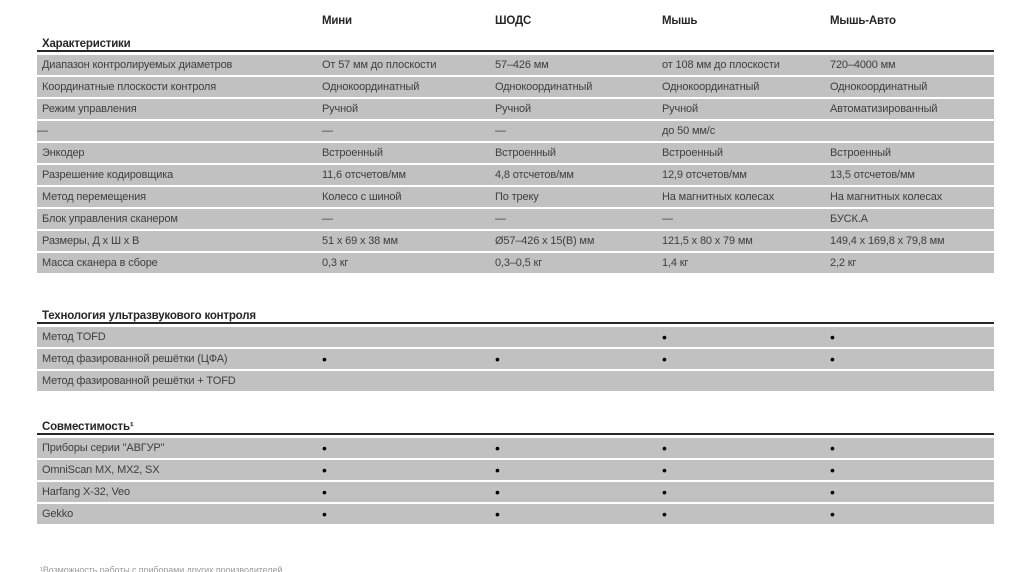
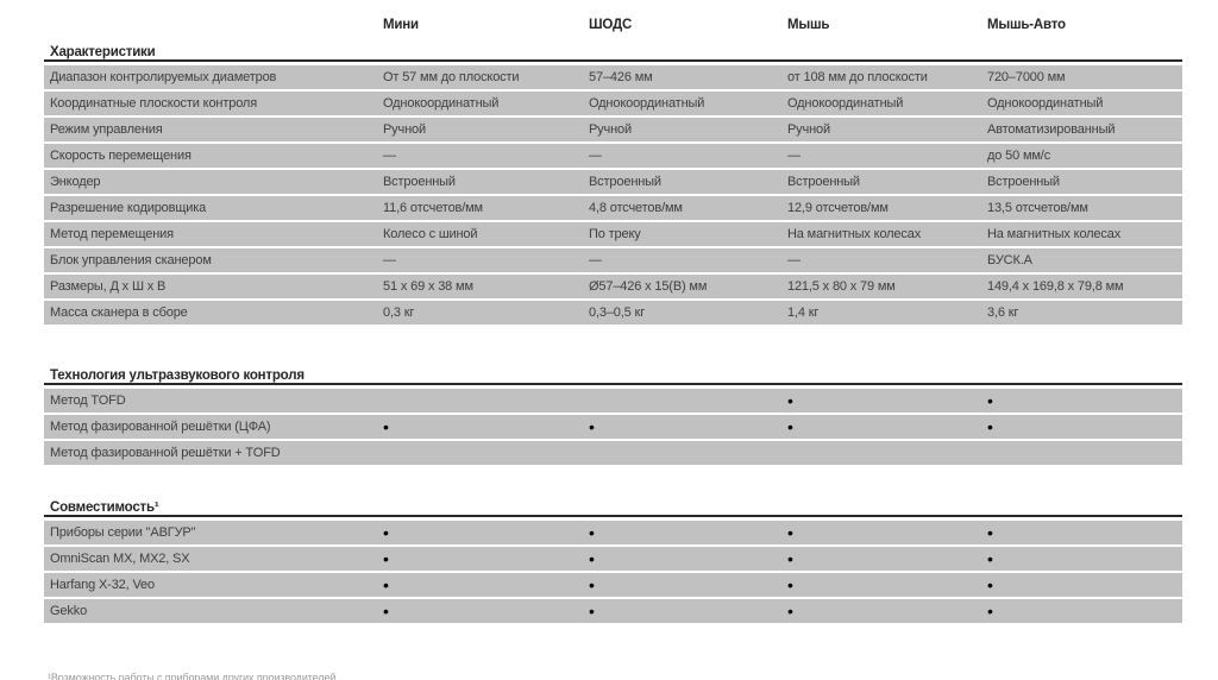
  Мини
  ШОДС
  Мышь
  Мышь-Авто
  Характеристики
  Диапазон контролируемых диаметров
  От 57 мм до плоскости
  57–426 мм
  от 108 мм до плоскости
- 720–4000 мм
+ 720–7000 мм
  Координатные плоскости контроля
  Однокоординатный
  Однокоординатный
  Однокоординатный
  Однокоординатный
  Режим управления
  Ручной
  Ручной
  Ручной
  Автоматизированный
+ Скорость перемещения
  —
  —
  —
  до 50 мм/с
  Энкодер
  Встроенный
  Встроенный
  Встроенный
  Встроенный
  Разрешение кодировщика
  11,6 отсчетов/мм
  4,8 отсчетов/мм
  12,9 отсчетов/мм
  13,5 отсчетов/мм
  Метод перемещения
  Колесо с шиной
  По треку
  На магнитных колесах
  На магнитных колесах
  Блок управления сканером
  —
  —
  —
  БУСК.А
  Размеры, Д х Ш х В
  51 x 69 x 38 мм
  Ø57–426 x 15(В) мм
  121,5 x 80 x 79 мм
  149,4 x 169,8 x 79,8 мм
  Масса сканера в сборе
  0,3 кг
  0,3–0,5 кг
  1,4 кг
- 2,2 кг
+ 3,6 кг
  Технология ультразвукового контроля
  Метод TOFD
  •
  •
  Метод фазированной решётки (ЦФА)
  •
  •
  •
  •
  Метод фазированной решётки + TOFD
  Совместимость¹
  Приборы серии "АВГУР"
  •
  •
  •
  •
  OmniScan MX, MX2, SX
  •
  •
  •
  •
  Harfang X-32, Veo
  •
  •
  •
  •
  Gekko
  •
  •
  •
  •
  ¹Возможность работы с приборами других производителей
